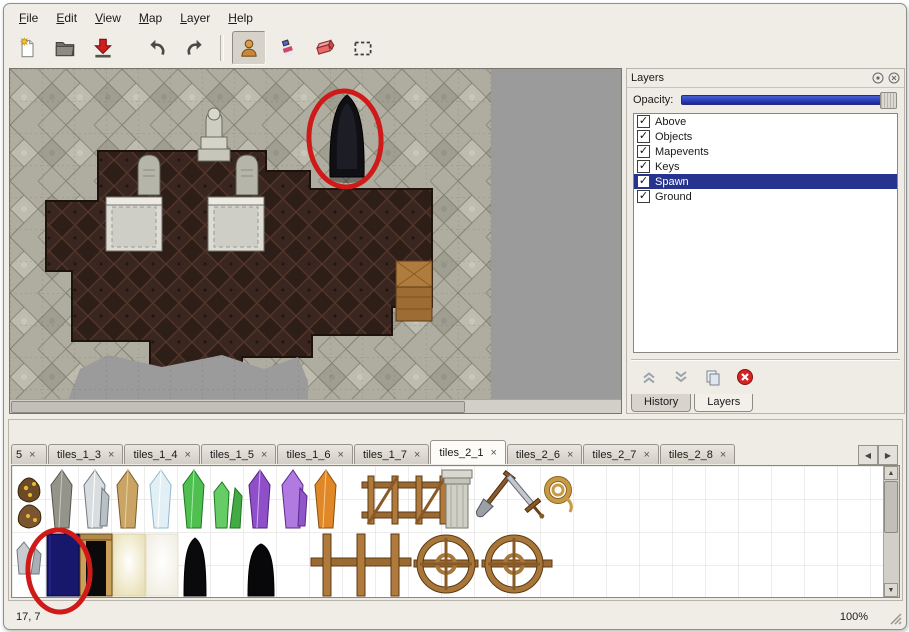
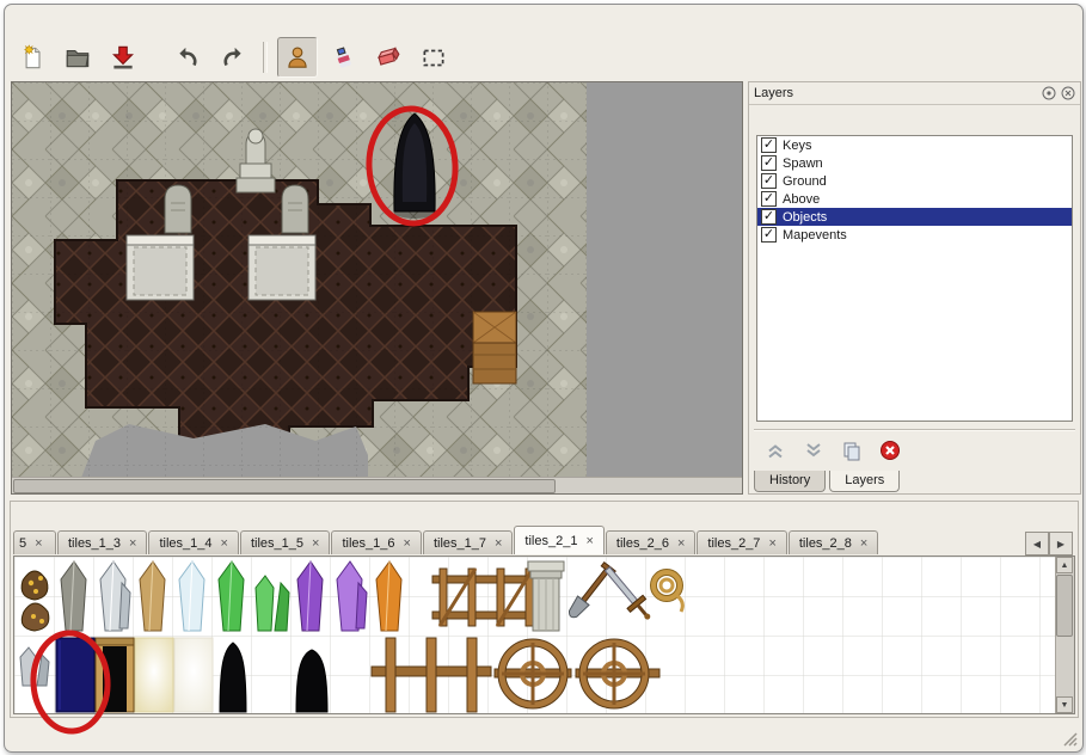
- File
- Edit
- View
- Map
- Layer
- Help
  Layers
- Opacity:
  ✓
- Above
+ Keys
  ✓
- Objects
+ Spawn
  ✓
- Mapevents
+ Ground
  ✓
- Keys
+ Above
  ✓
- Spawn
+ Objects
  ✓
- Ground
+ Mapevents
  History
  Layers
  5
  ×
  tiles_1_3
  ×
  tiles_1_4
  ×
  tiles_1_5
  ×
  tiles_1_6
  ×
  tiles_1_7
  ×
  tiles_2_1
  ×
  tiles_2_6
  ×
  tiles_2_7
  ×
  tiles_2_8
  ×
  ◀
  ▶
- 17, 7
- 100%
